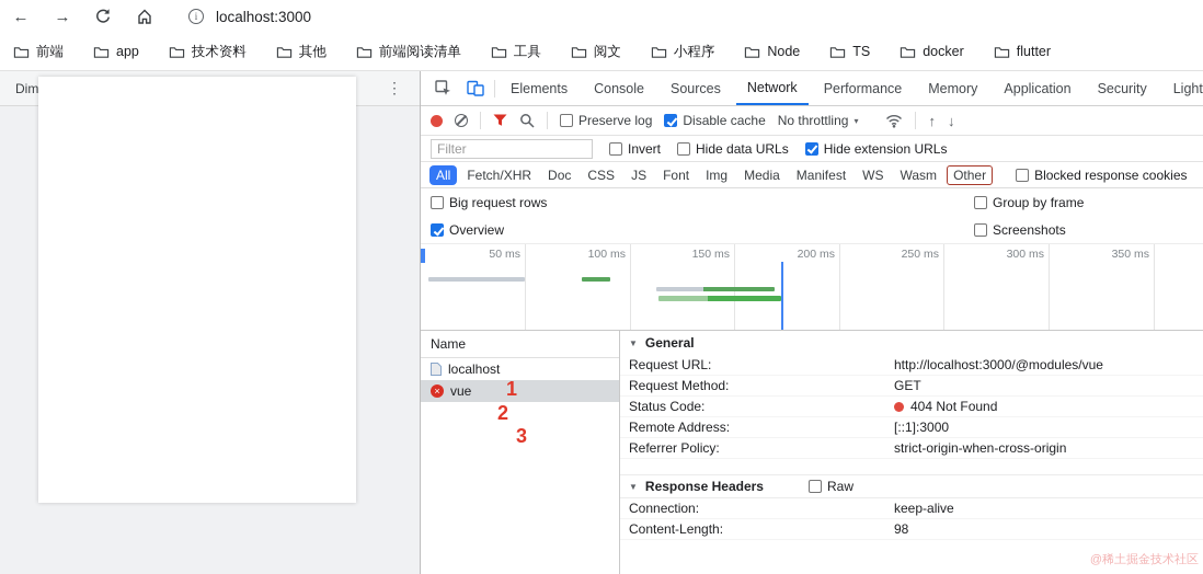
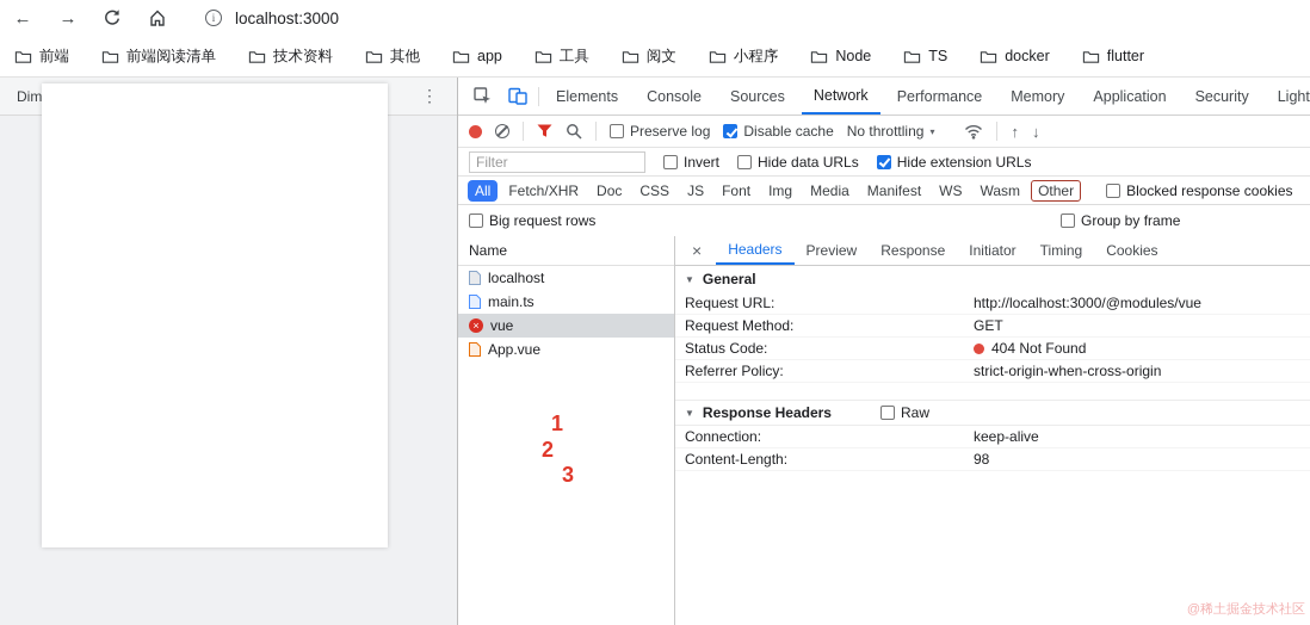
  ←
  →
  i
  localhost:3000
  前端
- app
+ 前端阅读清单
  技术资料
  其他
- 前端阅读清单
+ app
  工具
  阅文
  小程序
  Node
  TS
  docker
  flutter
  ⋮
  Elements
  Console
  Sources
  Network
  Performance
  Memory
  Application
  Security
  Light
  Preserve log
  Disable cache
  No throttling
  ▾
  ↑
  ↓
  Filter
  Invert
  Hide data URLs
  Hide extension URLs
  All
  Fetch/XHR
  Doc
  CSS
  JS
  Font
  Img
  Media
  Manifest
  WS
  Wasm
  Other
  Blocked response cookies
  Big request rows
  Group by frame
- Overview
- Screenshots
- 50 ms
- 100 ms
- 150 ms
- 200 ms
- 250 ms
- 300 ms
- 350 ms
  Name
  localhost
+ main.ts
  vue
+ App.vue
+ ×
+ Headers
+ Preview
+ Response
+ Initiator
+ Timing
+ Cookies
  ▼
  General
  Request URL:
  http://localhost:3000/@modules/vue
  Request Method:
  GET
  Status Code:
  404 Not Found
- Remote Address:
- [::1]:3000
  Referrer Policy:
  strict-origin-when-cross-origin
  ▼
  Response Headers
  Raw
  Connection:
  keep-alive
  Content-Length:
  98
  1
  2
  3
  @稀土掘金技术社区
